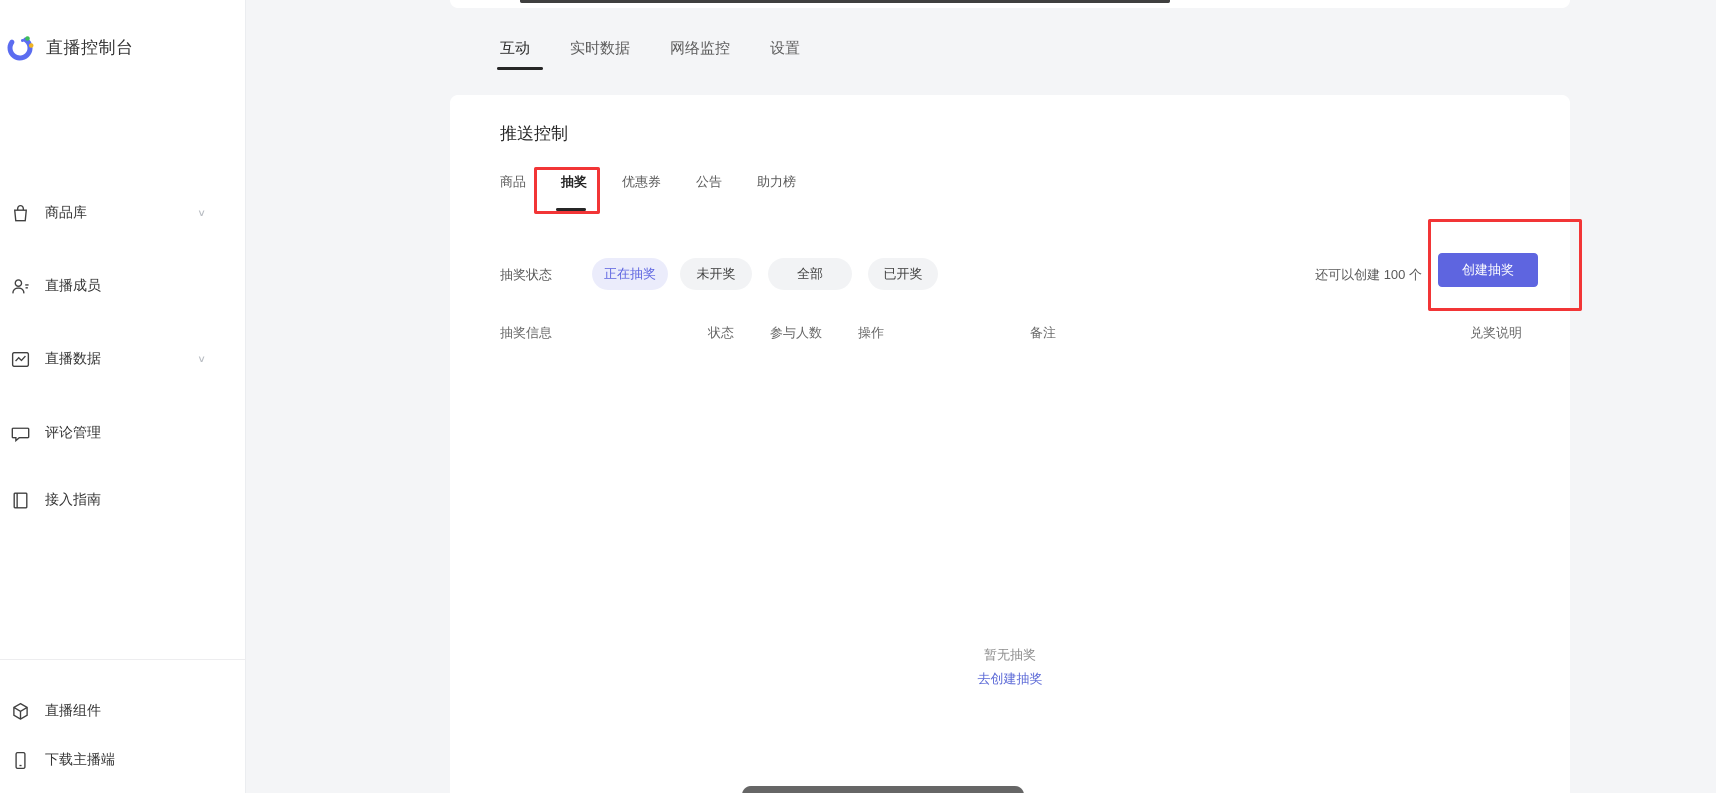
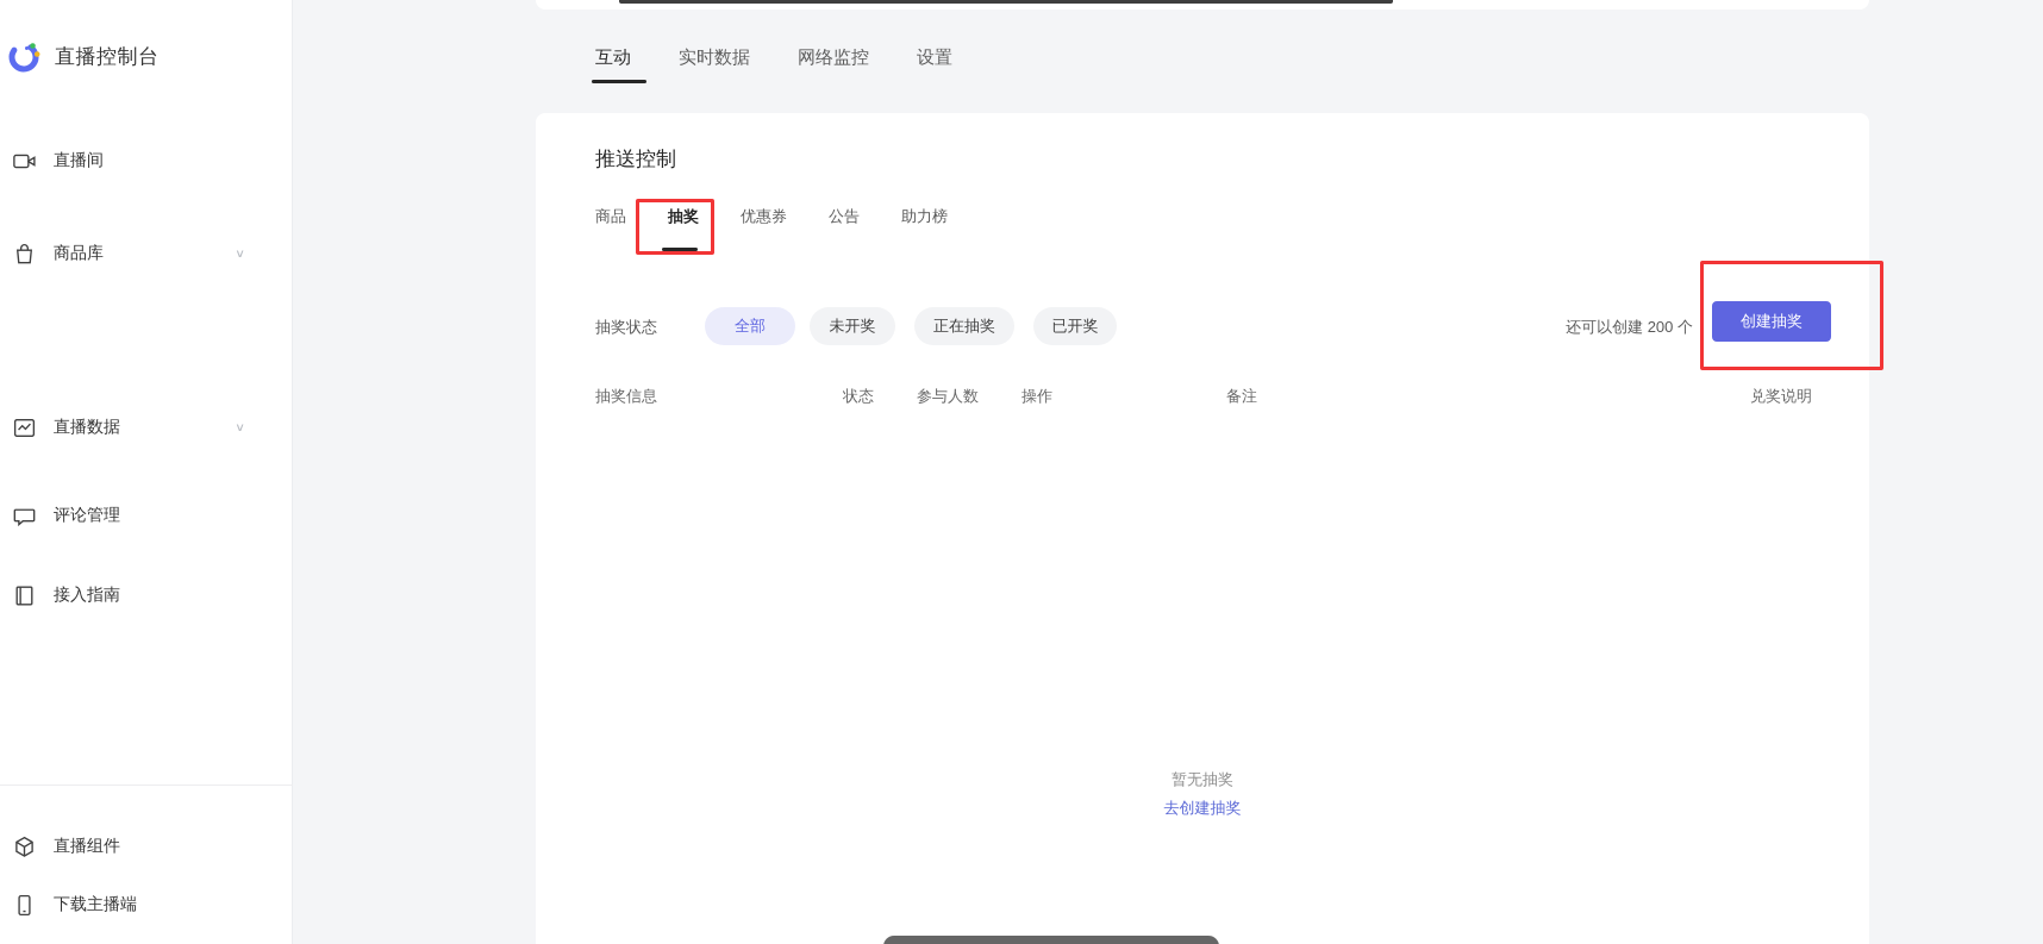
  直播控制台
+ 直播间
  商品库
  ∨
- 直播成员
  直播数据
  ∨
  评论管理
  接入指南
  直播组件
  下载主播端
  互动
  实时数据
  网络监控
  设置
  推送控制
  商品
  抽奖
  优惠券
  公告
  助力榜
  抽奖状态
- 正在抽奖
+ 全部
  未开奖
- 全部
+ 正在抽奖
  已开奖
- 还可以创建 100 个
+ 还可以创建 200 个
  创建抽奖
  抽奖信息
  状态
  参与人数
  操作
  备注
  兑奖说明
  暂无抽奖
  去创建抽奖
